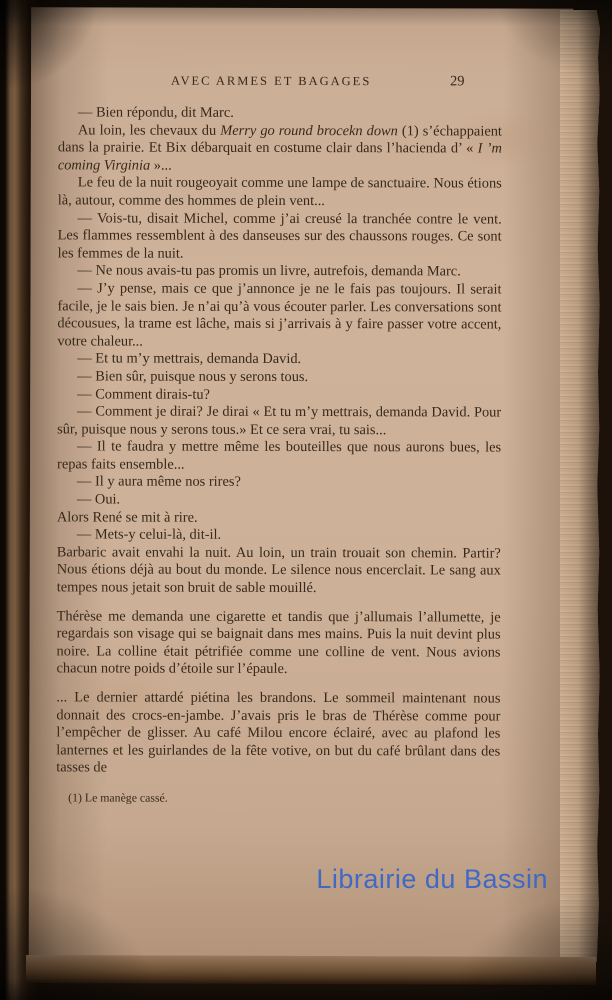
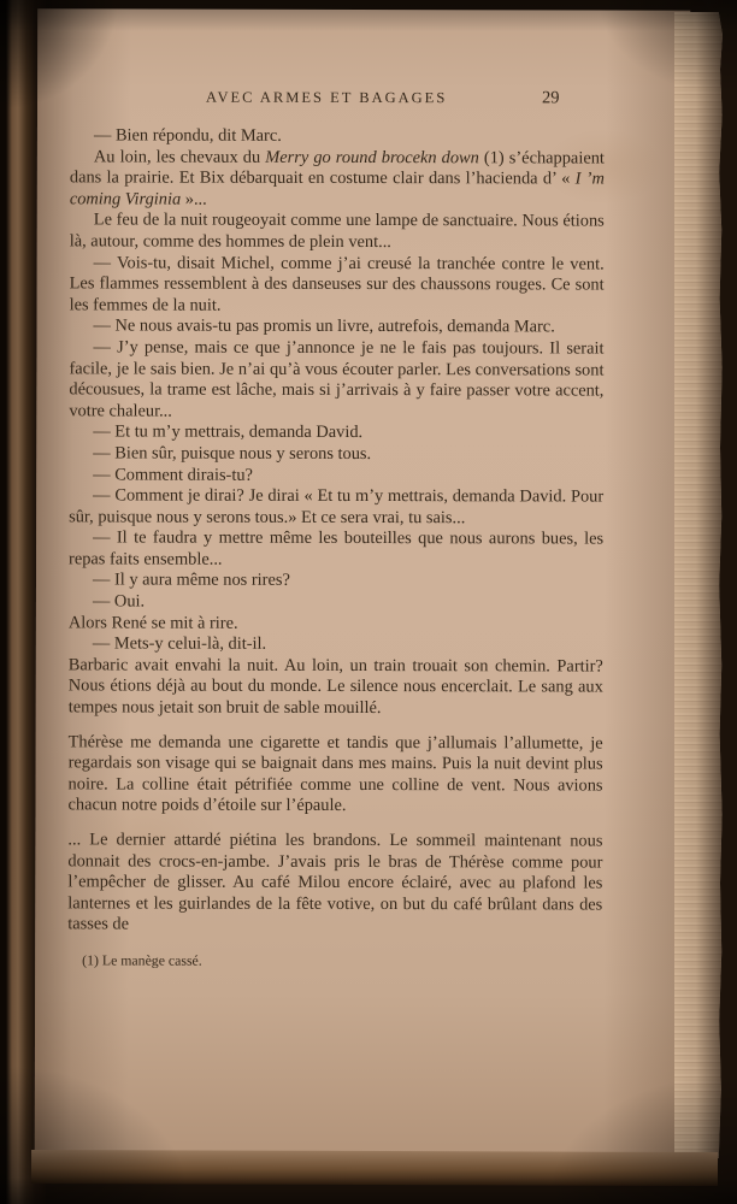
- Librairie du Bassin
